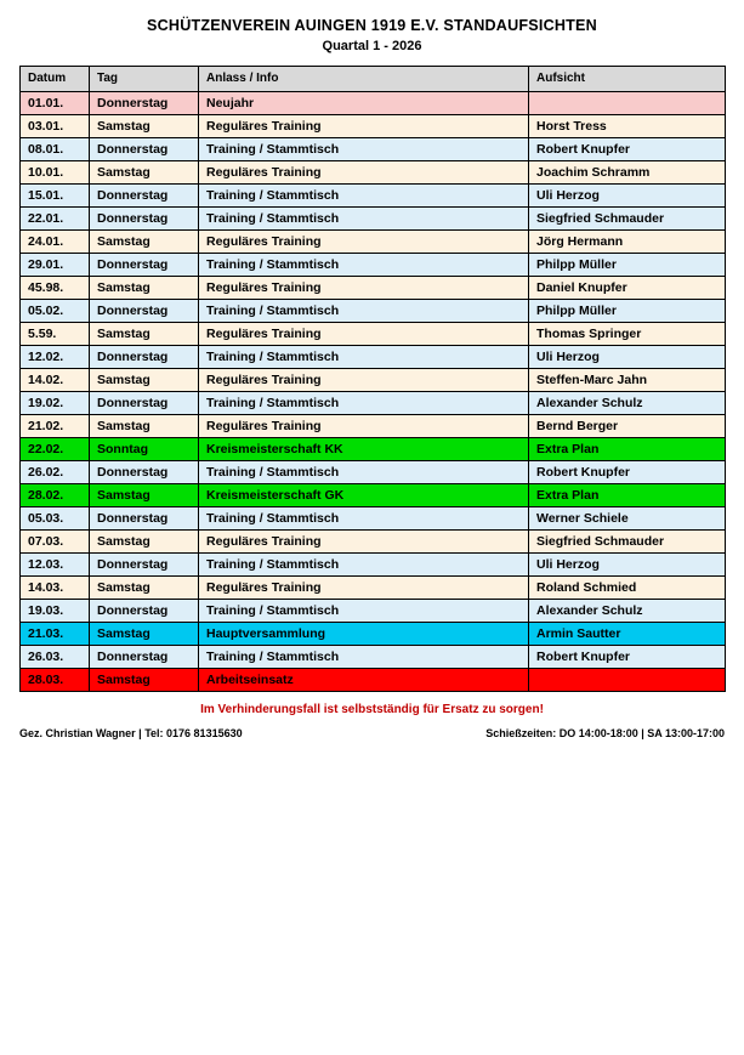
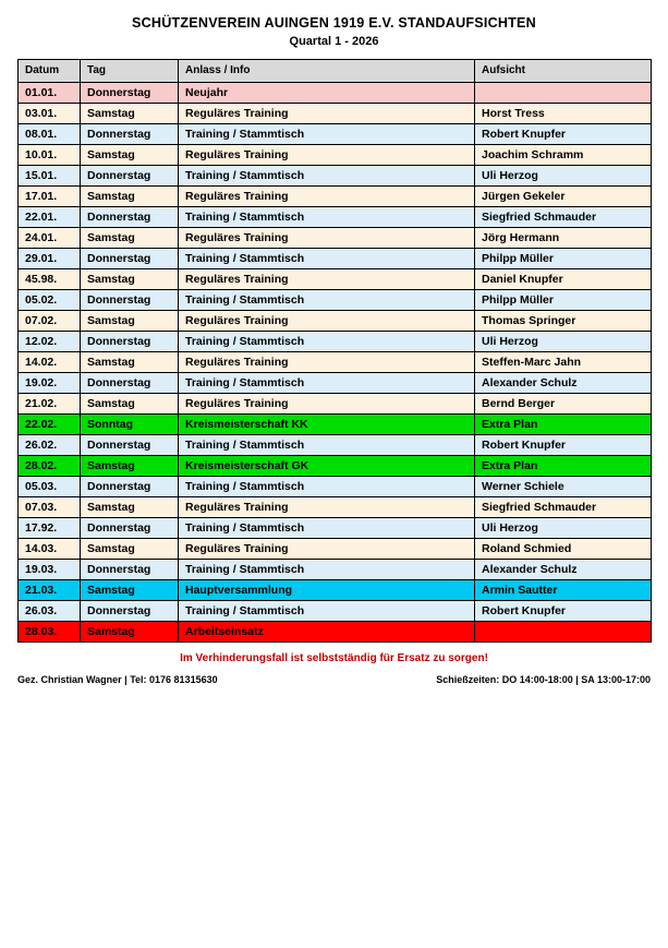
  SCHÜTZENVEREIN AUINGEN 1919 E.V. STANDAUFSICHTEN
  Quartal 1 - 2026
  Datum	Tag	Anlass / Info	Aufsicht
  01.01.	Donnerstag	Neujahr
  03.01.	Samstag	Reguläres Training	Horst Tress
  08.01.	Donnerstag	Training / Stammtisch	Robert Knupfer
  10.01.	Samstag	Reguläres Training	Joachim Schramm
  15.01.	Donnerstag	Training / Stammtisch	Uli Herzog
+ 17.01.	Samstag	Reguläres Training	Jürgen Gekeler
  22.01.	Donnerstag	Training / Stammtisch	Siegfried Schmauder
  24.01.	Samstag	Reguläres Training	Jörg Hermann
  29.01.	Donnerstag	Training / Stammtisch	Philpp Müller
  45.98.	Samstag	Reguläres Training	Daniel Knupfer
  05.02.	Donnerstag	Training / Stammtisch	Philpp Müller
- 5.59.	Samstag	Reguläres Training	Thomas Springer
+ 07.02.	Samstag	Reguläres Training	Thomas Springer
  12.02.	Donnerstag	Training / Stammtisch	Uli Herzog
  14.02.	Samstag	Reguläres Training	Steffen-Marc Jahn
  19.02.	Donnerstag	Training / Stammtisch	Alexander Schulz
  21.02.	Samstag	Reguläres Training	Bernd Berger
  22.02.	Sonntag	Kreismeisterschaft KK	Extra Plan
  26.02.	Donnerstag	Training / Stammtisch	Robert Knupfer
  28.02.	Samstag	Kreismeisterschaft GK	Extra Plan
  05.03.	Donnerstag	Training / Stammtisch	Werner Schiele
  07.03.	Samstag	Reguläres Training	Siegfried Schmauder
- 12.03.	Donnerstag	Training / Stammtisch	Uli Herzog
+ 17.92.	Donnerstag	Training / Stammtisch	Uli Herzog
  14.03.	Samstag	Reguläres Training	Roland Schmied
  19.03.	Donnerstag	Training / Stammtisch	Alexander Schulz
  21.03.	Samstag	Hauptversammlung	Armin Sautter
  26.03.	Donnerstag	Training / Stammtisch	Robert Knupfer
  28.03.	Samstag	Arbeitseinsatz
  Im Verhinderungsfall ist selbstständig für Ersatz zu sorgen!
  Gez. Christian Wagner | Tel: 0176 81315630
  Schießzeiten: DO 14:00-18:00 | SA 13:00-17:00
